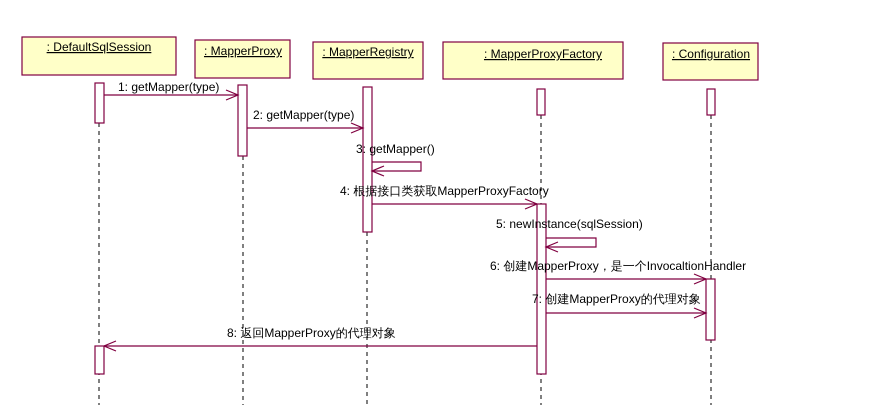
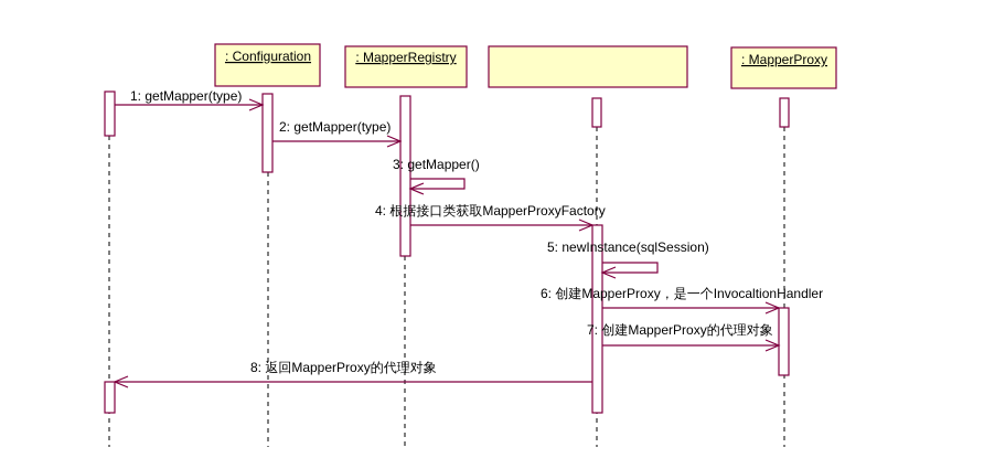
- : DefaultSqlSession
- : MapperProxy
+ : Configuration
  : MapperRegistry
- : MapperProxyFactory
- : Configuration
+ : MapperProxy
  1: getMapper(type)
  2: getMapper(type)
  3: getMapper()
  4: 根据接口类获取MapperProxyFactory
  5: newInstance(sqlSession)
  6: 创建MapperProxy，是一个InvocaltionHandler
  7: 创建MapperProxy的代理对象
  8: 返回MapperProxy的代理对象
